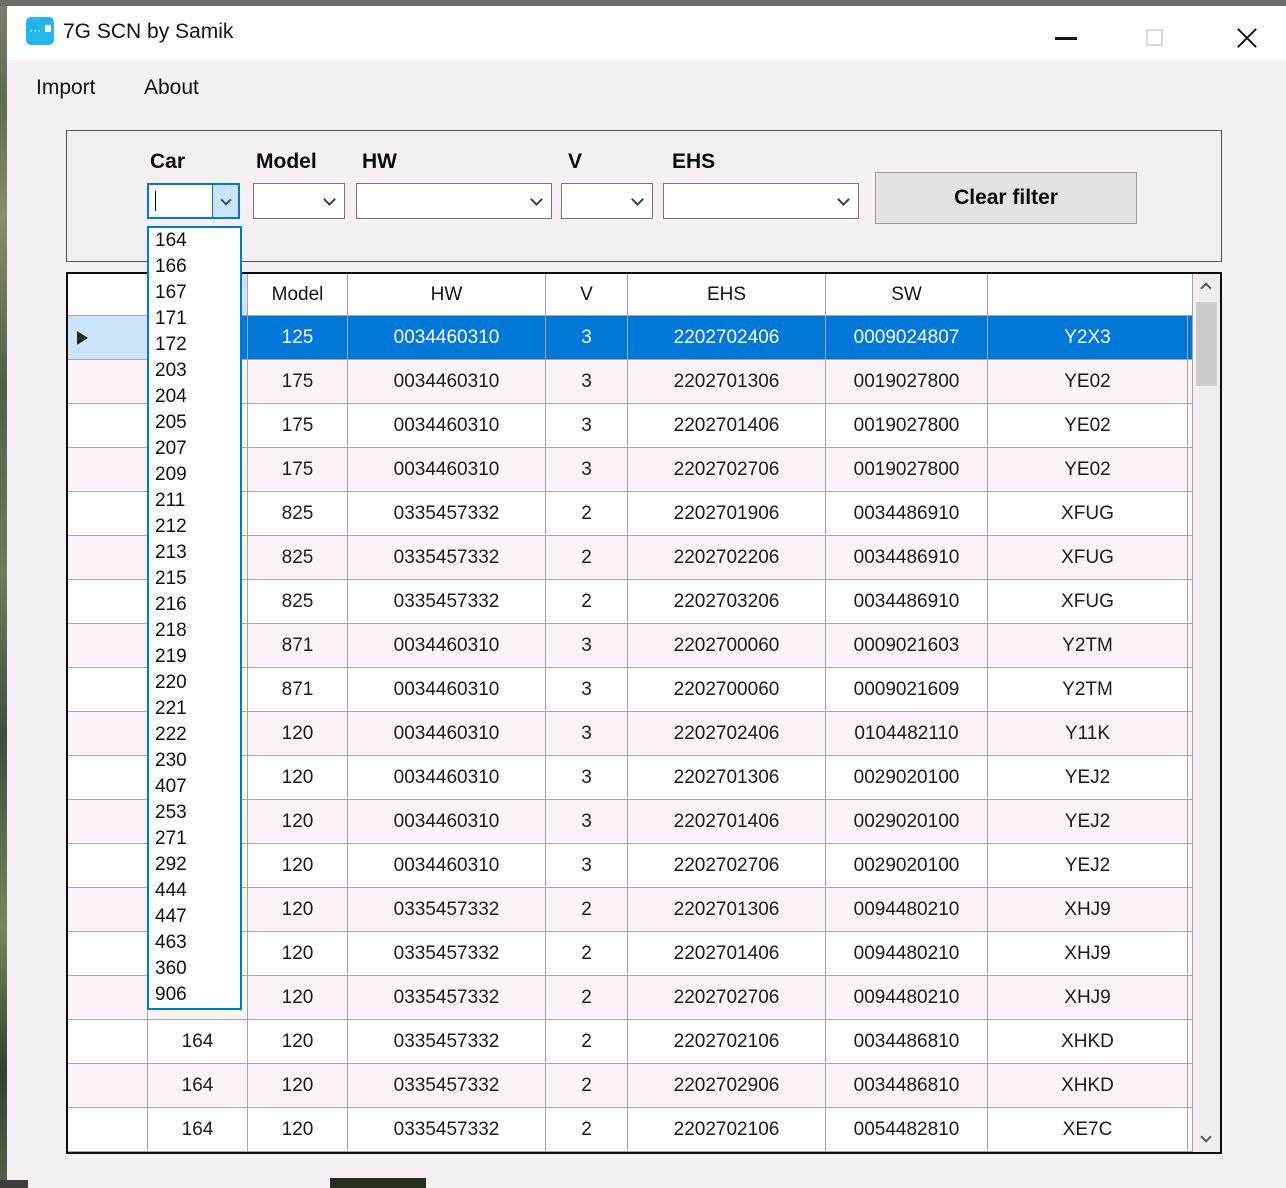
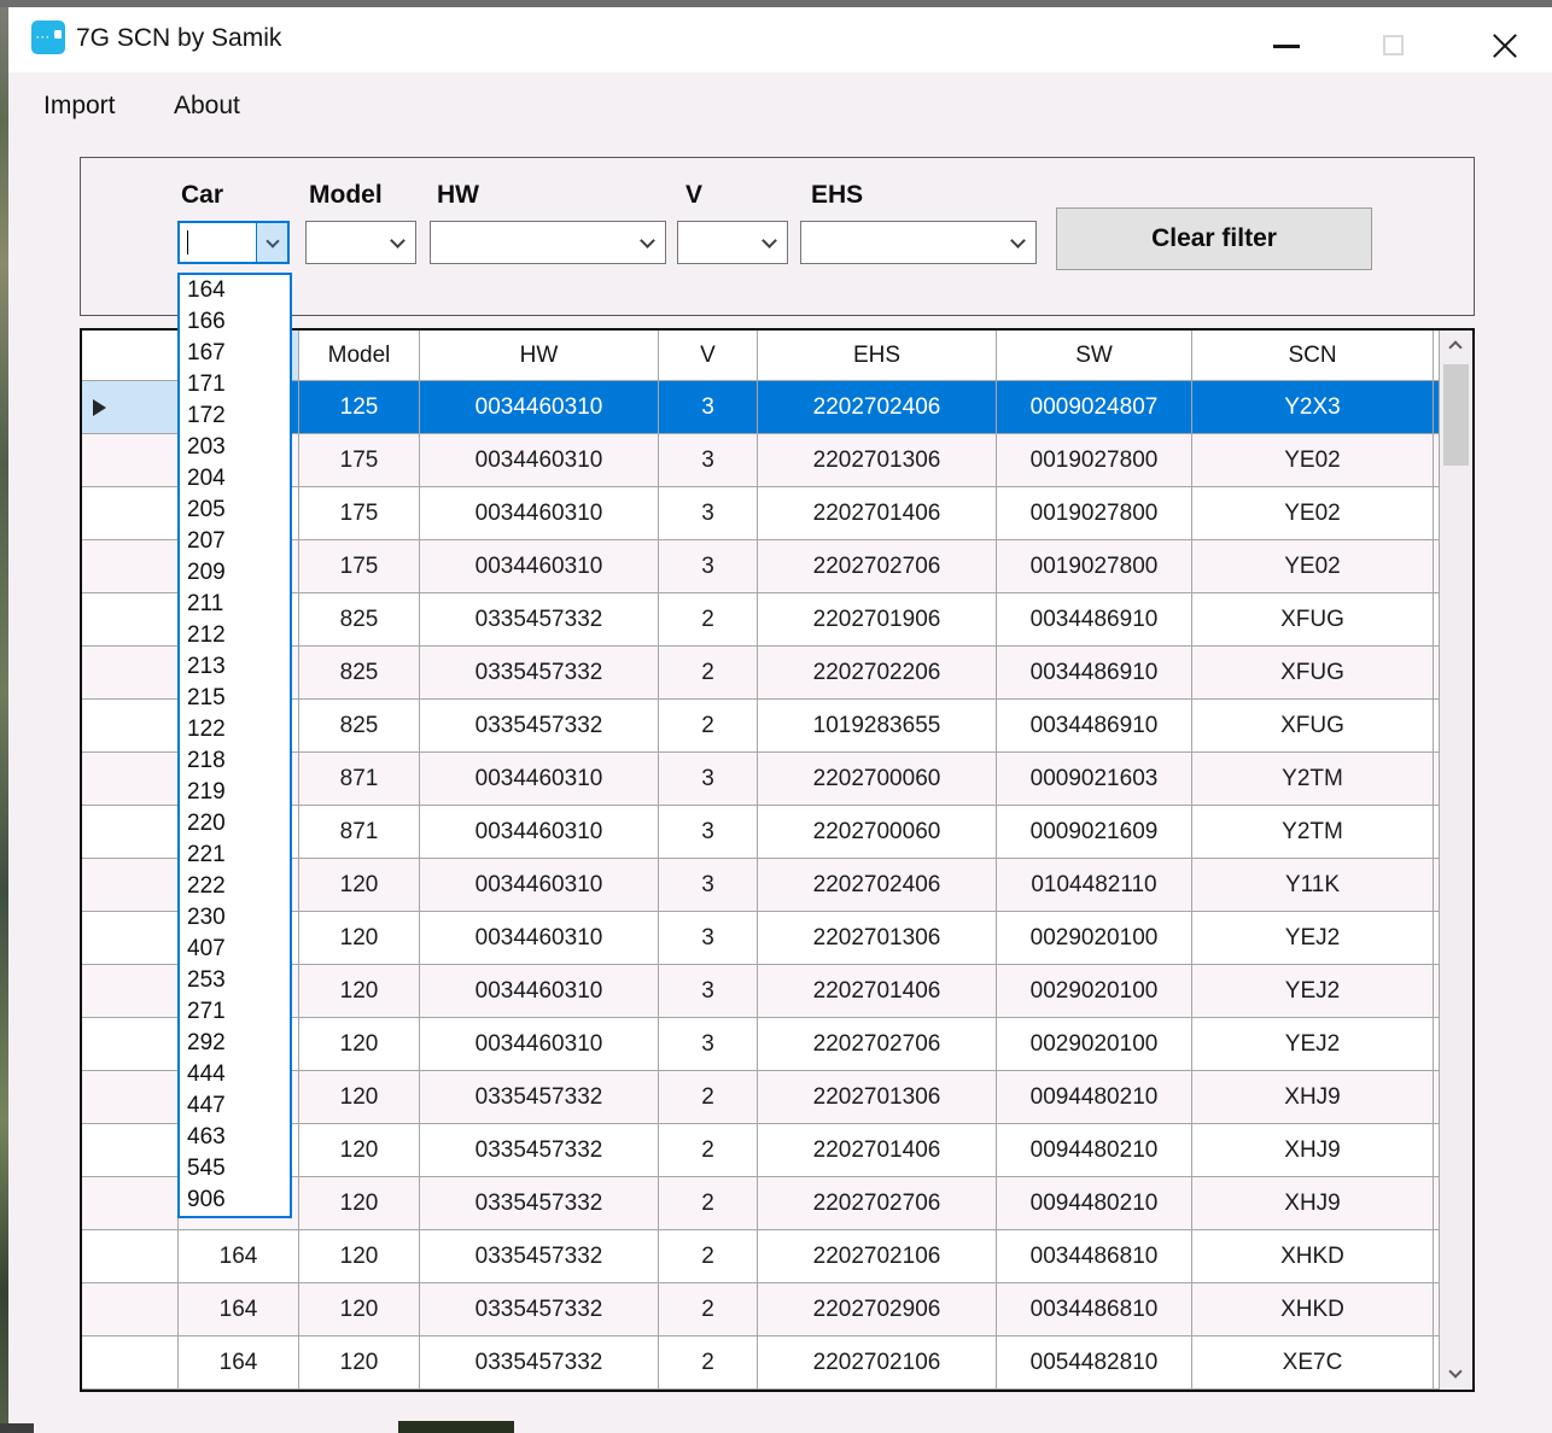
  ···
  7G SCN by Samik
  Import
  About
  Car
  Model
  HW
  V
  EHS
  Clear filter
  Model
  HW
  V
  EHS
  SW
+ SCN
  125
  0034460310
  3
  2202702406
  0009024807
  Y2X3
  175
  0034460310
  3
  2202701306
  0019027800
  YE02
  175
  0034460310
  3
  2202701406
  0019027800
  YE02
  175
  0034460310
  3
  2202702706
  0019027800
  YE02
  825
  0335457332
  2
  2202701906
  0034486910
  XFUG
  825
  0335457332
  2
  2202702206
  0034486910
  XFUG
  825
  0335457332
  2
- 2202703206
+ 1019283655
  0034486910
  XFUG
  871
  0034460310
  3
  2202700060
  0009021603
  Y2TM
  871
  0034460310
  3
  2202700060
  0009021609
  Y2TM
  120
  0034460310
  3
  2202702406
  0104482110
  Y11K
  120
  0034460310
  3
  2202701306
  0029020100
  YEJ2
  120
  0034460310
  3
  2202701406
  0029020100
  YEJ2
  120
  0034460310
  3
  2202702706
  0029020100
  YEJ2
  120
  0335457332
  2
  2202701306
  0094480210
  XHJ9
  120
  0335457332
  2
  2202701406
  0094480210
  XHJ9
  120
  0335457332
  2
  2202702706
  0094480210
  XHJ9
  164
  120
  0335457332
  2
  2202702106
  0034486810
  XHKD
  164
  120
  0335457332
  2
  2202702906
  0034486810
  XHKD
  164
  120
  0335457332
  2
  2202702106
  0054482810
  XE7C
  164
  166
  167
  171
  172
  203
  204
  205
  207
  209
  211
  212
  213
  215
- 216
+ 122
  218
  219
  220
  221
  222
  230
  407
  253
  271
  292
  444
  447
  463
- 360
+ 545
  906
